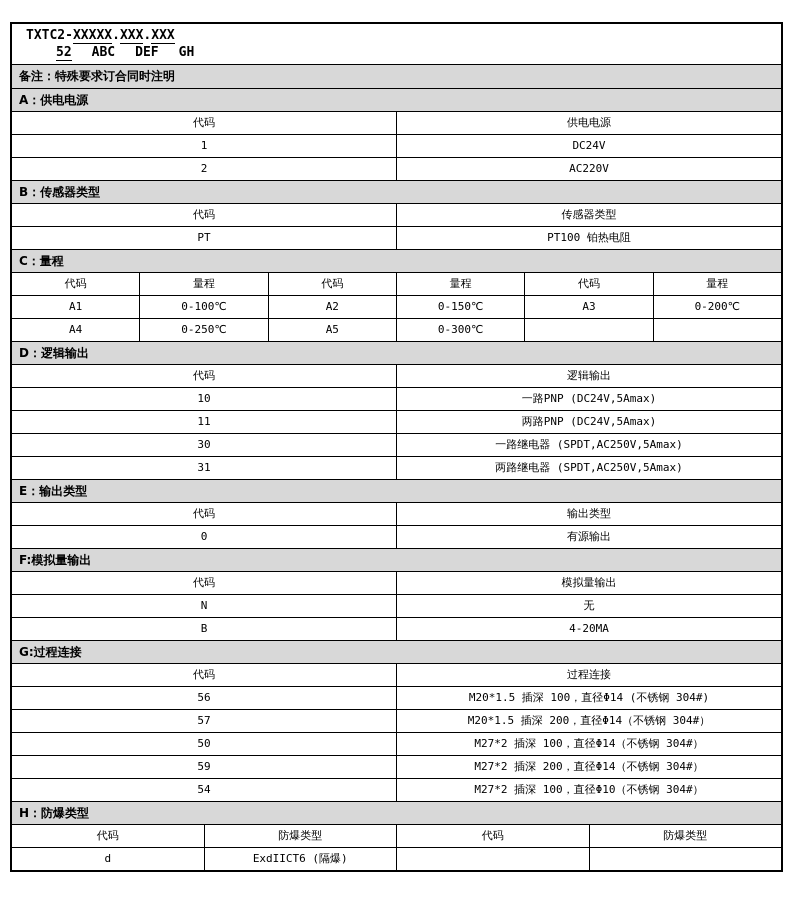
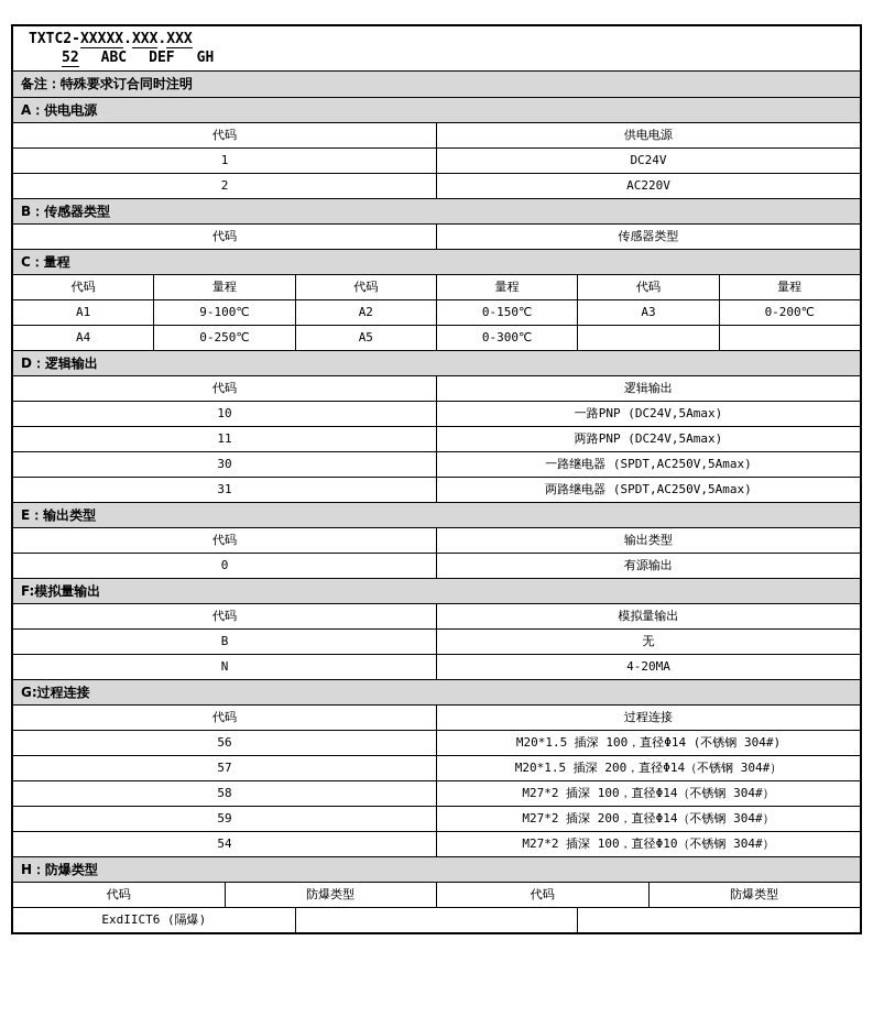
  TXTC2-XXXXX.XXX.XXX
  52 ABC DEF GH
  备注：特殊要求订合同时注明
  A：供电电源
  代码
  供电电源
  1
  DC24V
  2
  AC220V
  B：传感器类型
  代码
  传感器类型
- PT
- PT100 铂热电阻
  C：量程
  代码
  量程
  代码
  量程
  代码
  量程
  A1
- 0-100℃
+ 9-100℃
  A2
  0-150℃
  A3
  0-200℃
  A4
  0-250℃
  A5
  0-300℃
  D：逻辑输出
  代码
  逻辑输出
  10
  一路PNP (DC24V,5Amax)
  11
  两路PNP (DC24V,5Amax)
  30
  一路继电器 (SPDT,AC250V,5Amax)
  31
  两路继电器 (SPDT,AC250V,5Amax)
  E：输出类型
  代码
  输出类型
  0
  有源输出
  F:模拟量输出
  代码
  模拟量输出
- N
+ B
  无
- B
+ N
  4-20MA
  G:过程连接
  代码
  过程连接
  56
  M20*1.5 插深 100，直径Φ14 (不锈钢 304#)
  57
  M20*1.5 插深 200，直径Φ14（不锈钢 304#）
- 50
+ 58
  M27*2 插深 100，直径Φ14（不锈钢 304#）
  59
  M27*2 插深 200，直径Φ14（不锈钢 304#）
  54
  M27*2 插深 100，直径Φ10（不锈钢 304#）
  H：防爆类型
  代码
  防爆类型
  代码
  防爆类型
- d
  ExdIICT6 (隔爆)
